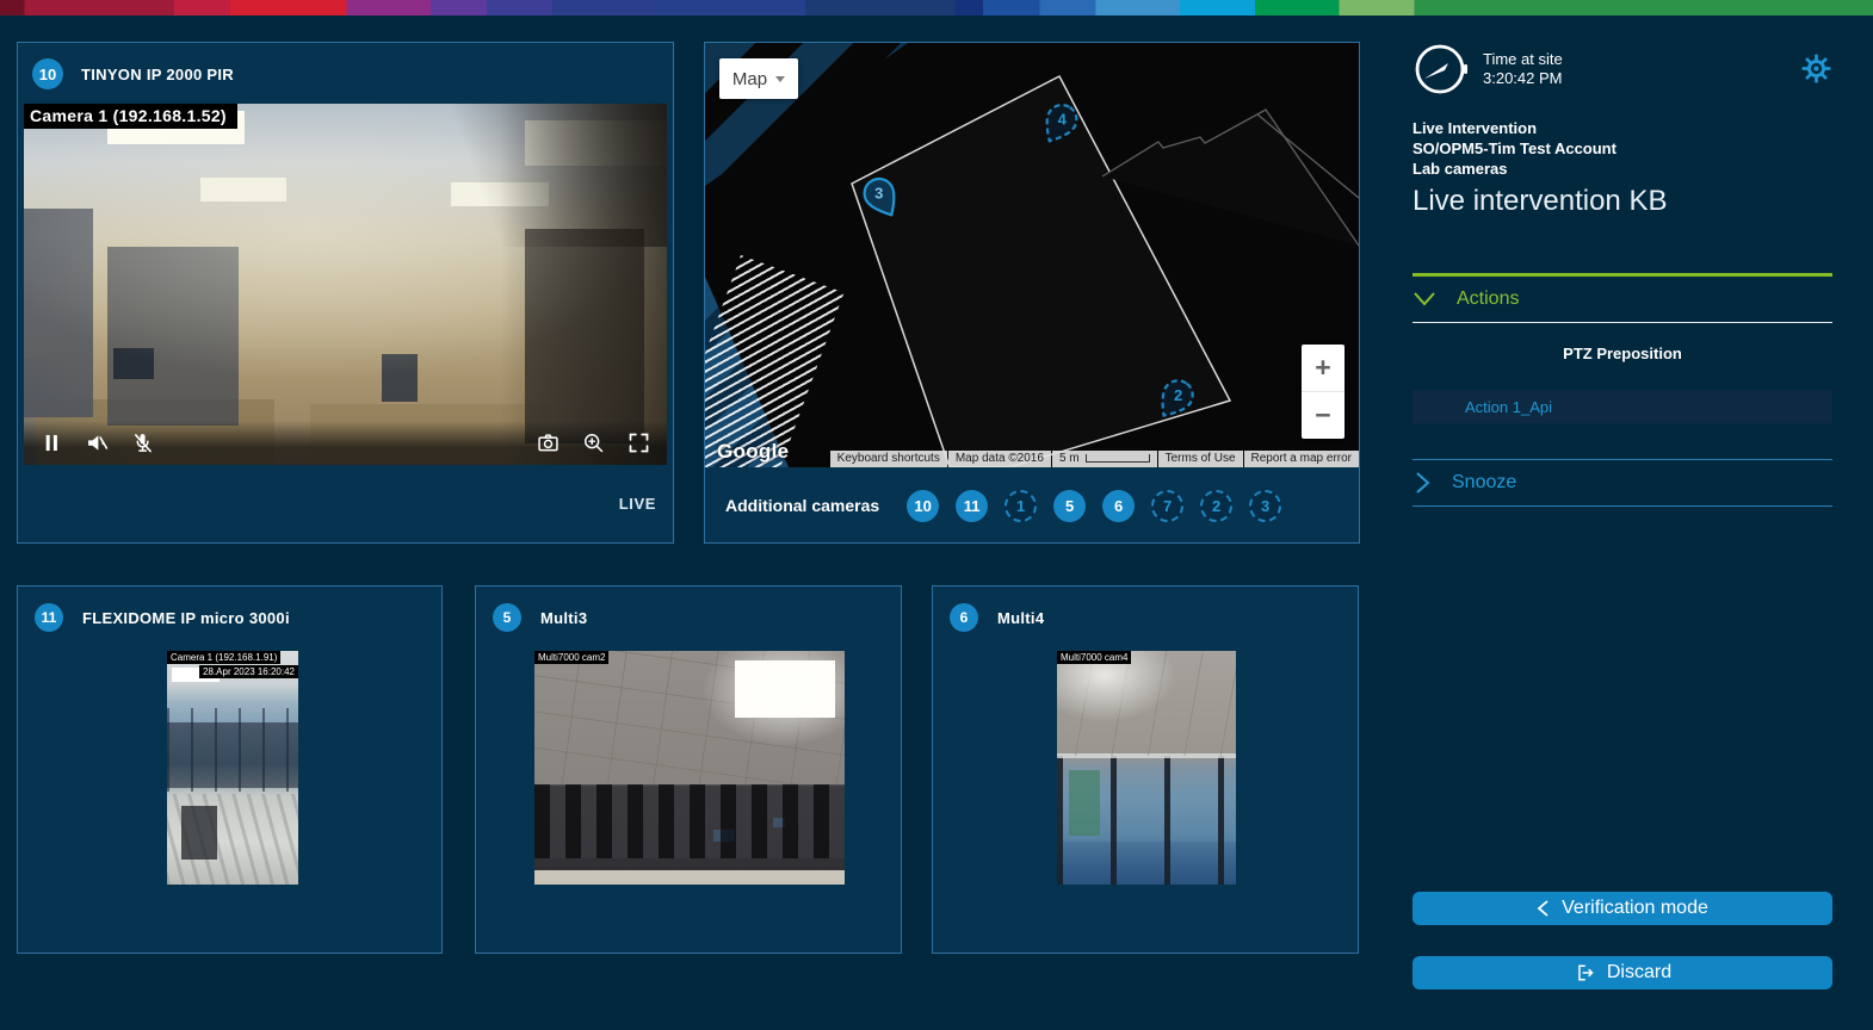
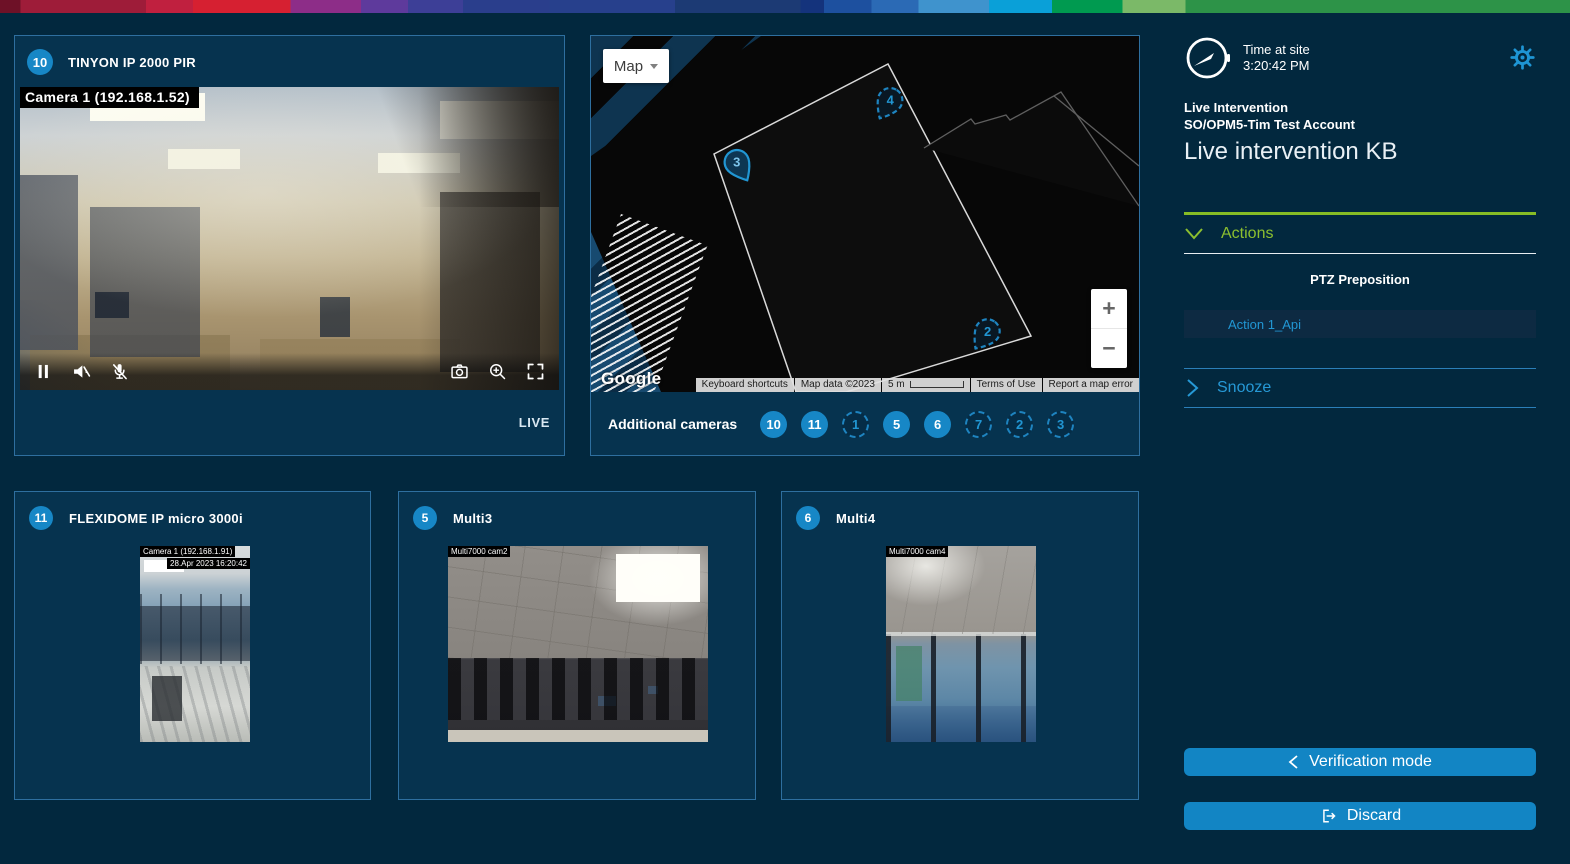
  10
  TINYON IP 2000 PIR
  Camera 1 (192.168.1.52)
  LIVE
  Map
  +
  −
  Google
  Keyboard shortcuts
- Map data ©2016
+ Map data ©2023
  5 m
  Terms of Use
  Report a map error
  Additional cameras
  10
  11
  1
  5
  6
  7
  2
  3
  Time at site
  3:20:42 PM
  Live Intervention
  SO/OPM5-Tim Test Account
- Lab cameras
  Live intervention KB
  Actions
  PTZ Preposition
  Action 1_Api
  Snooze
  Verification mode
  Discard
  11
  FLEXIDOME IP micro 3000i
  Camera 1 (192.168.1.91)
  28.Apr 2023 16:20:42
  5
  Multi3
  Multi7000 cam2
  6
  Multi4
  Multi7000 cam4
